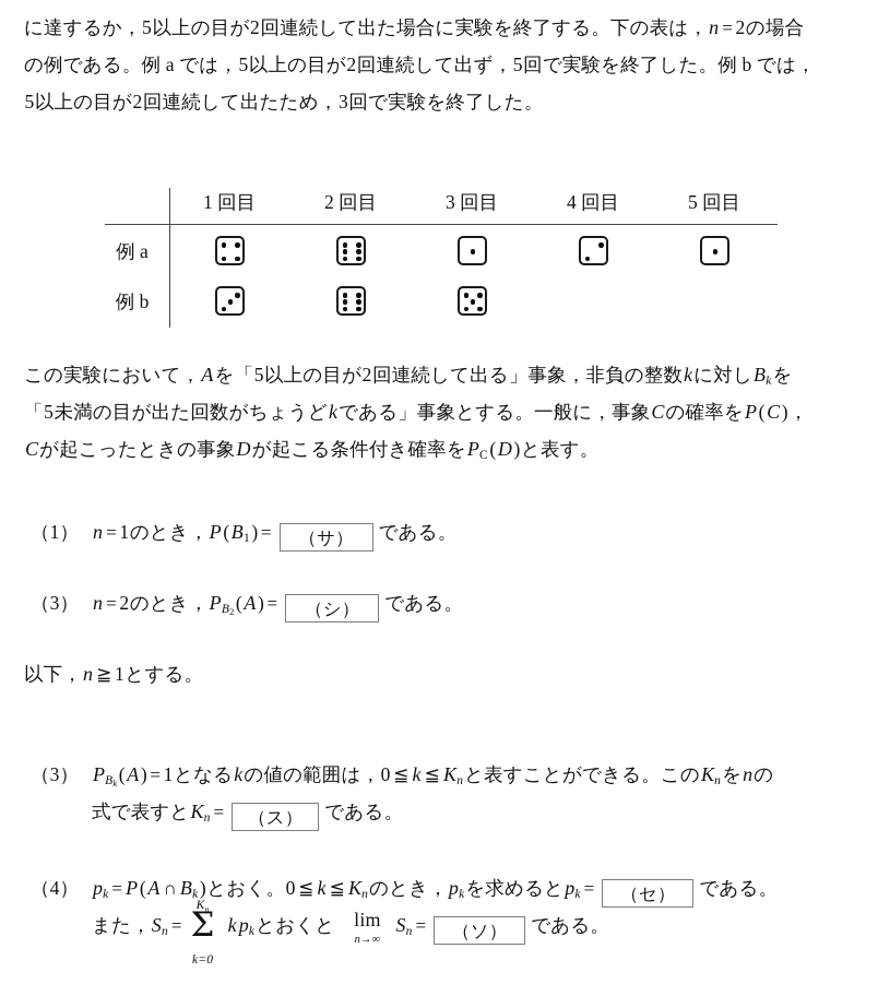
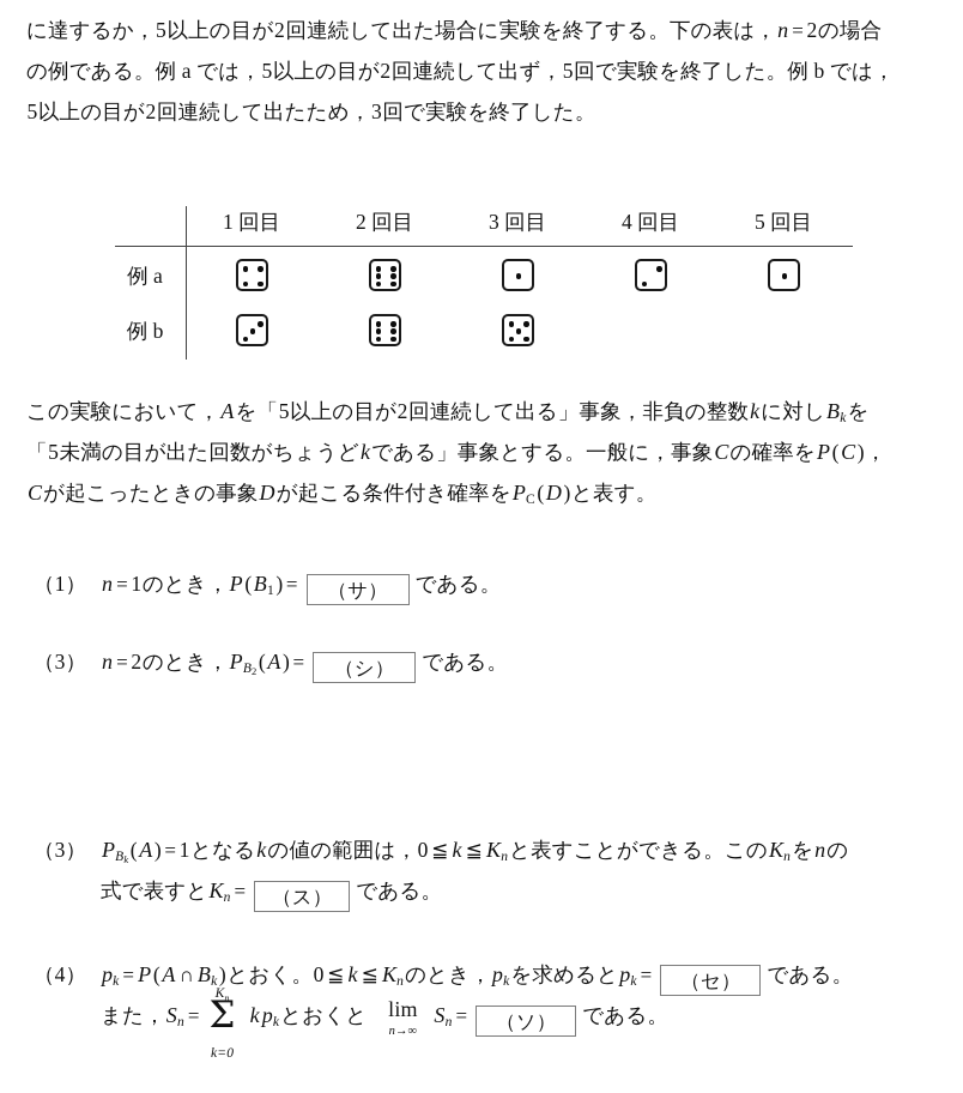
  に達するか，5以上の目が2回連続して出た場合に実験を終了する。下の表は，n = 2の場合
  の例である。例 a では，5以上の目が2回連続して出ず，5回で実験を終了した。例 b では，
  5以上の目が2回連続して出たため，3回で実験を終了した。
  1 回目
  2 回目
  3 回目
  4 回目
  5 回目
  例 a
  例 b
  この実験において，Aを「5以上の目が2回連続して出る」事象，非負の整数kに対しBkを
  「5未満の目が出た回数がちょうどkである」事象とする。一般に，事象Cの確率をP(C)，
  Cが起こったときの事象Dが起こる条件付き確率をPC(D)と表す。
  （1） n = 1のとき，P(B1) = （サ） である。
  （3） n = 2のとき，PB2(A) = （シ） である。
- 以下，n ≧ 1とする。
  （3） PBk(A) = 1となるkの値の範囲は，0 ≦ k ≦ Knと表すことができる。このKnをnの
  式で表すとKn = （ス） である。
  （4） pk = P(A ∩ Bk)とおく。0 ≦ k ≦ Knのとき，pkを求めるとpk = （セ） である。
  また，Sn =
  Kn
  Σ
  k=0
  kpkとおくと
  lim
  n→∞
  Sn = （ソ） である。
